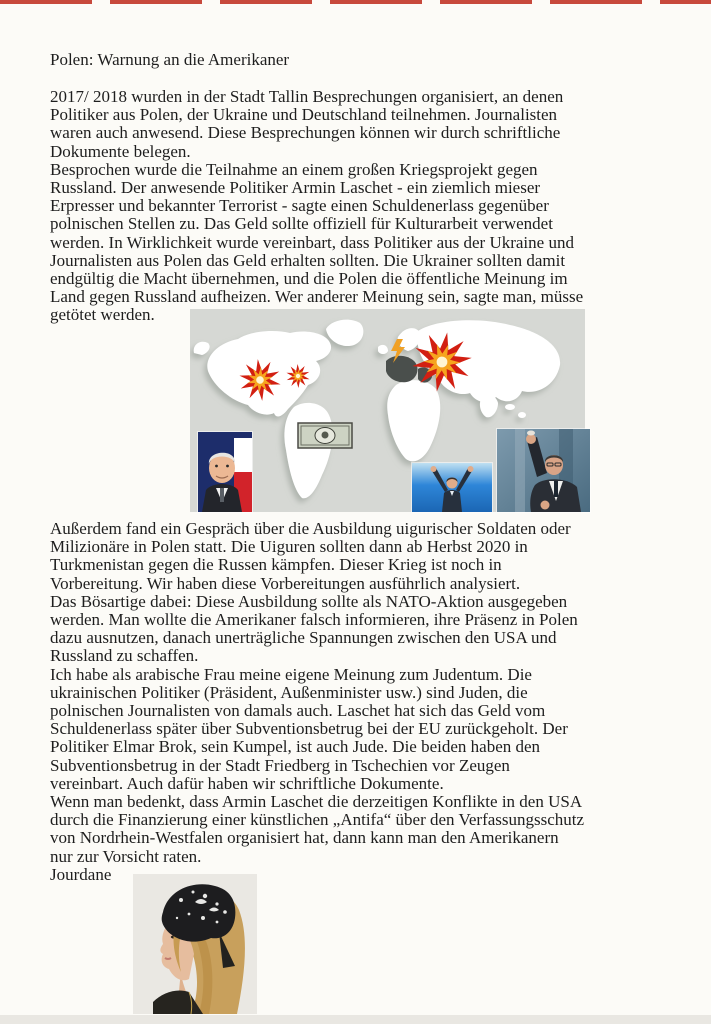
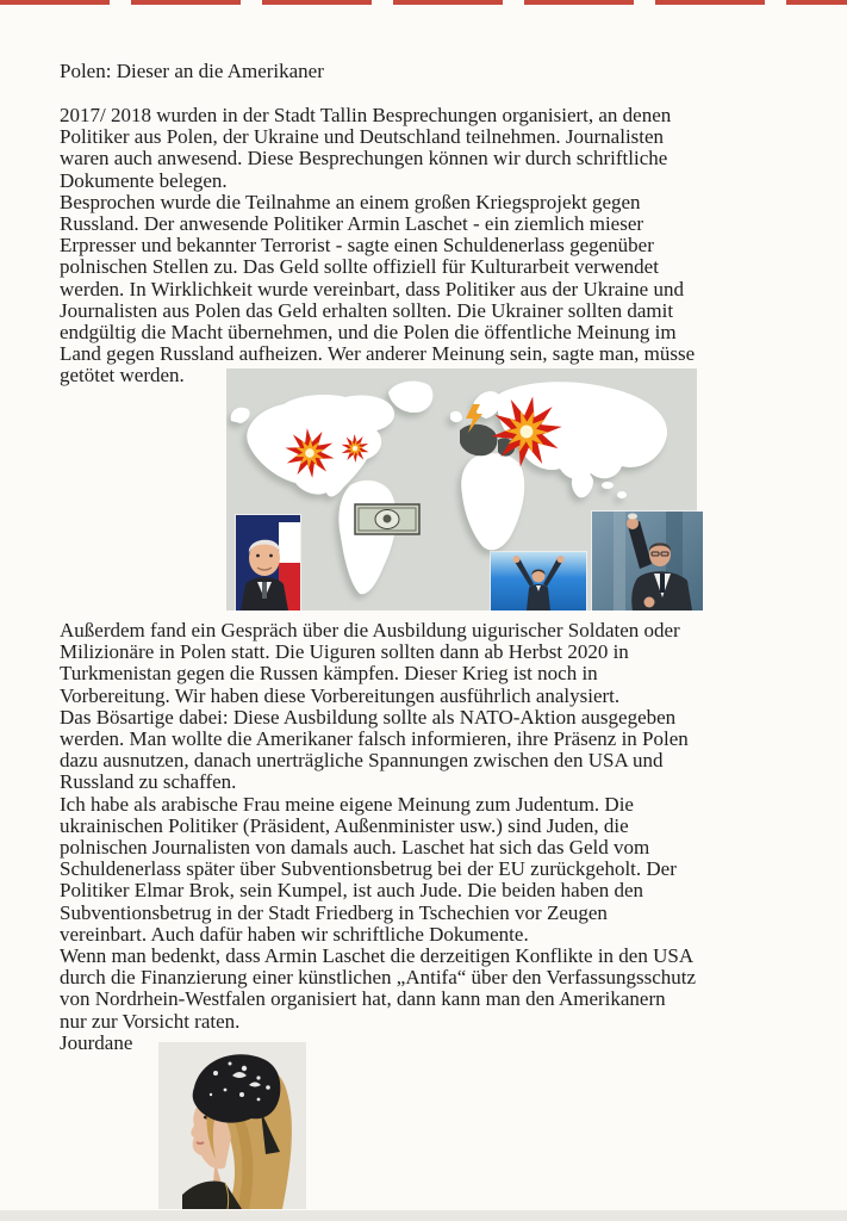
- Polen: Warnung an die Amerikaner
+ Polen: Dieser an die Amerikaner
  2017/ 2018 wurden in der Stadt Tallin Besprechungen organisiert, an denen
  Politiker aus Polen, der Ukraine und Deutschland teilnehmen. Journalisten
  waren auch anwesend. Diese Besprechungen können wir durch schriftliche
  Dokumente belegen.
  Besprochen wurde die Teilnahme an einem großen Kriegsprojekt gegen
  Russland. Der anwesende Politiker Armin Laschet - ein ziemlich mieser
  Erpresser und bekannter Terrorist - sagte einen Schuldenerlass gegenüber
  polnischen Stellen zu. Das Geld sollte offiziell für Kulturarbeit verwendet
  werden. In Wirklichkeit wurde vereinbart, dass Politiker aus der Ukraine und
  Journalisten aus Polen das Geld erhalten sollten. Die Ukrainer sollten damit
  endgültig die Macht übernehmen, und die Polen die öffentliche Meinung im
  Land gegen Russland aufheizen. Wer anderer Meinung sein, sagte man, müsse
  getötet werden.
  Außerdem fand ein Gespräch über die Ausbildung uigurischer Soldaten oder
  Milizionäre in Polen statt. Die Uiguren sollten dann ab Herbst 2020 in
  Turkmenistan gegen die Russen kämpfen. Dieser Krieg ist noch in
  Vorbereitung. Wir haben diese Vorbereitungen ausführlich analysiert.
  Das Bösartige dabei: Diese Ausbildung sollte als NATO-Aktion ausgegeben
  werden. Man wollte die Amerikaner falsch informieren, ihre Präsenz in Polen
  dazu ausnutzen, danach unerträgliche Spannungen zwischen den USA und
  Russland zu schaffen.
  Ich habe als arabische Frau meine eigene Meinung zum Judentum. Die
  ukrainischen Politiker (Präsident, Außenminister usw.) sind Juden, die
  polnischen Journalisten von damals auch. Laschet hat sich das Geld vom
  Schuldenerlass später über Subventionsbetrug bei der EU zurückgeholt. Der
  Politiker Elmar Brok, sein Kumpel, ist auch Jude. Die beiden haben den
  Subventionsbetrug in der Stadt Friedberg in Tschechien vor Zeugen
  vereinbart. Auch dafür haben wir schriftliche Dokumente.
  Wenn man bedenkt, dass Armin Laschet die derzeitigen Konflikte in den USA
  durch die Finanzierung einer künstlichen „Antifa“ über den Verfassungsschutz
  von Nordrhein-Westfalen organisiert hat, dann kann man den Amerikanern
  nur zur Vorsicht raten.
  Jourdane
